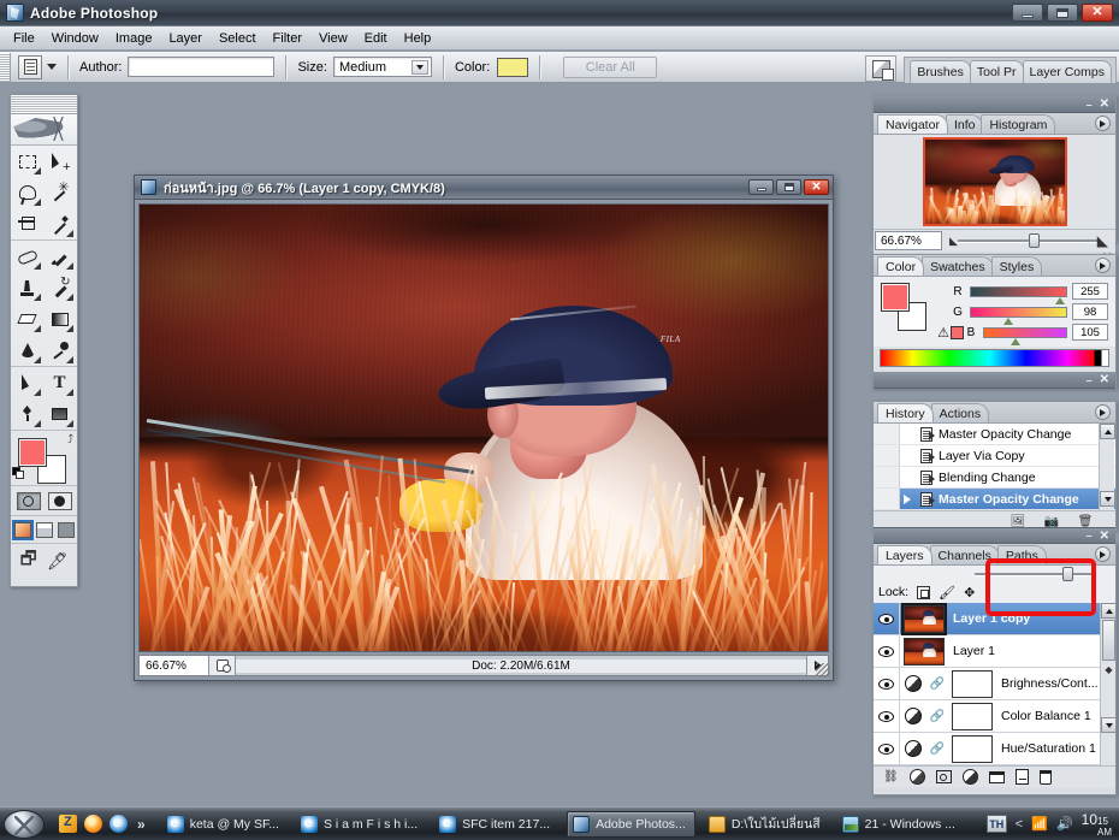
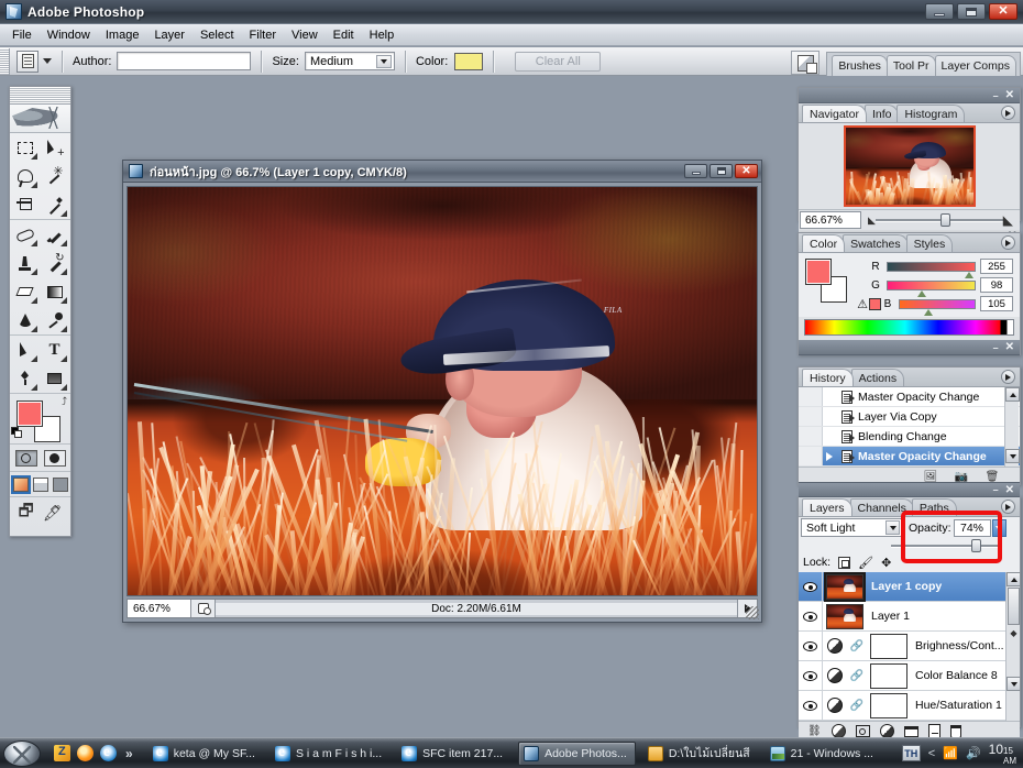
  Adobe Photoshop
  ✕
  File
  Window
  Image
  Layer
  Select
  Filter
  View
  Edit
  Help
  Author:
  Size:
  Medium
  Color:
  Clear All
  Brushes
  Tool Pr
  Layer Comps
  T
  ⤴
  🗗
  🖋
  ก่อนหน้า.jpg @ 66.7% (Layer 1 copy, CMYK/8)
  ✕
  FILA
  66.67%
  Doc: 2.20M/6.61M
  –
  ✕
  Navigator
  Info
  Histogram
  66.67%
  ◣
  ◣
  Color
  Swatches
  Styles
  R
  255
  G
  98
  ⚠
  B
  105
  –
  ✕
  History
  Actions
  Master Opacity Change
  Layer Via Copy
  Blending Change
  Master Opacity Change
  🖼
  📷
  🗑
  Layers
  Channels
  Paths
+ Soft Light
+ Opacity:
+ 74%
  Lock:
  🖌
  ✥
  Layer 1 copy
  Layer 1
  🔗
  Brighness/Cont...
  🔗
- Color Balance 1
+ Color Balance 8
  🔗
  Hue/Saturation 1
  ◆
  ⛓
  –
  ✕
  »
  keta @ My SF...
  S i a m F i s h i...
  SFC item 217...
  Adobe Photos...
  D:\ใบไม้เปลี่ยนสี
  21 - Windows ...
  TH
  <
  📶
  🔊
  10
  15
  AM
